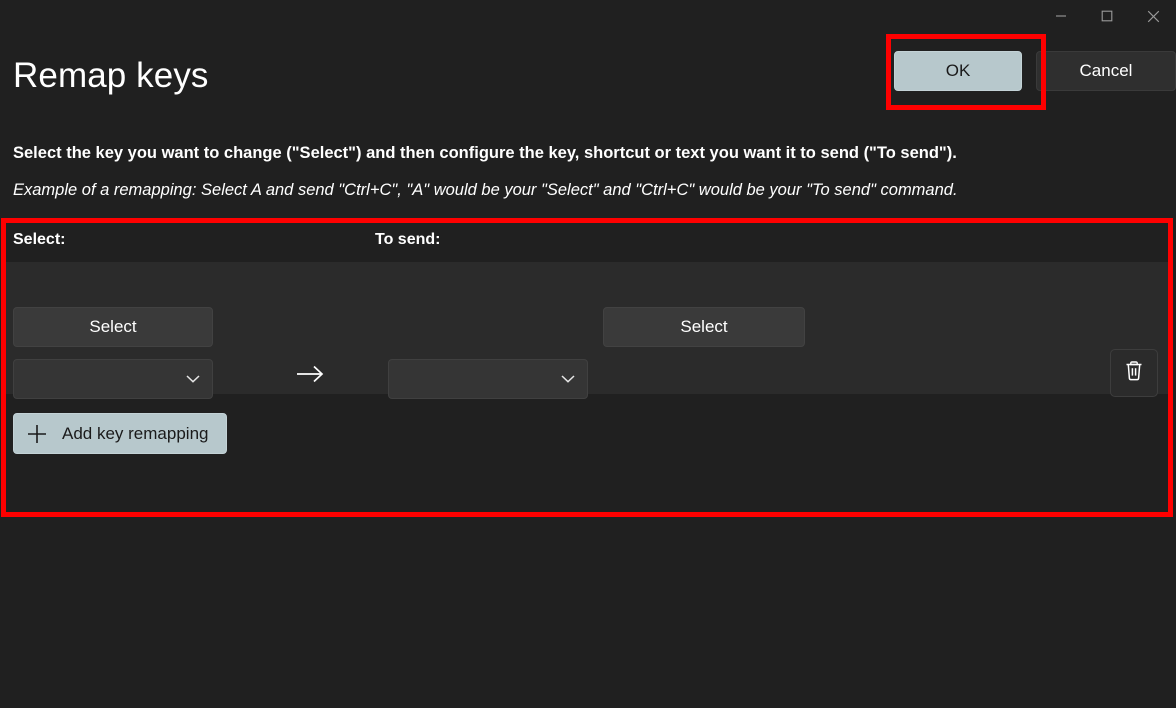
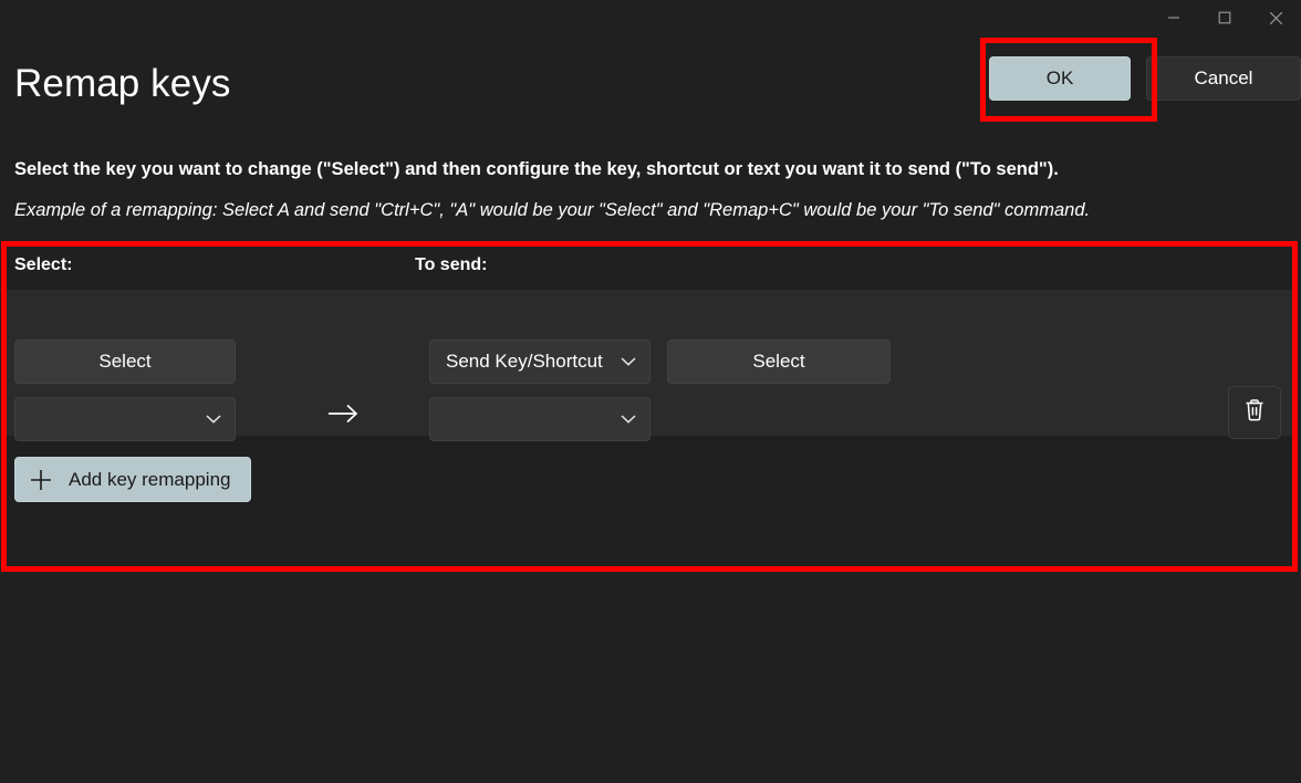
  Remap keys
  OK
  Cancel
  Select the key you want to change ("Select") and then configure the key, shortcut or text you want it to send ("To send").
- Example of a remapping: Select A and send "Ctrl+C", "A" would be your "Select" and "Ctrl+C" would be your "To send" command.
+ Example of a remapping: Select A and send "Ctrl+C", "A" would be your "Select" and "Remap+C" would be your "To send" command.
  Select:
  To send:
  Select
+ Send Key/Shortcut
  Select
  Add key remapping
